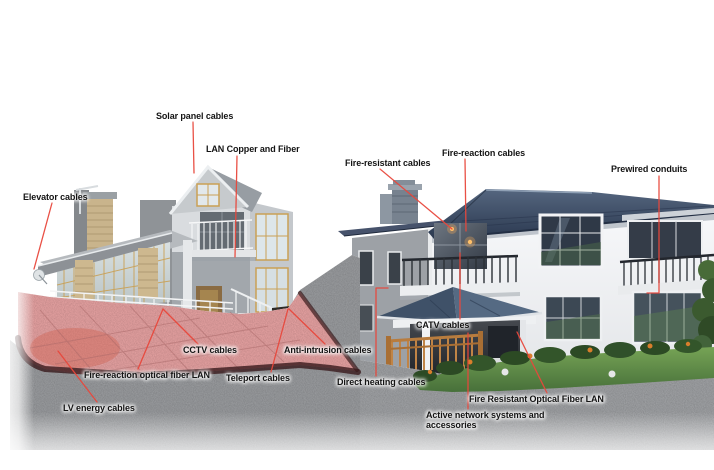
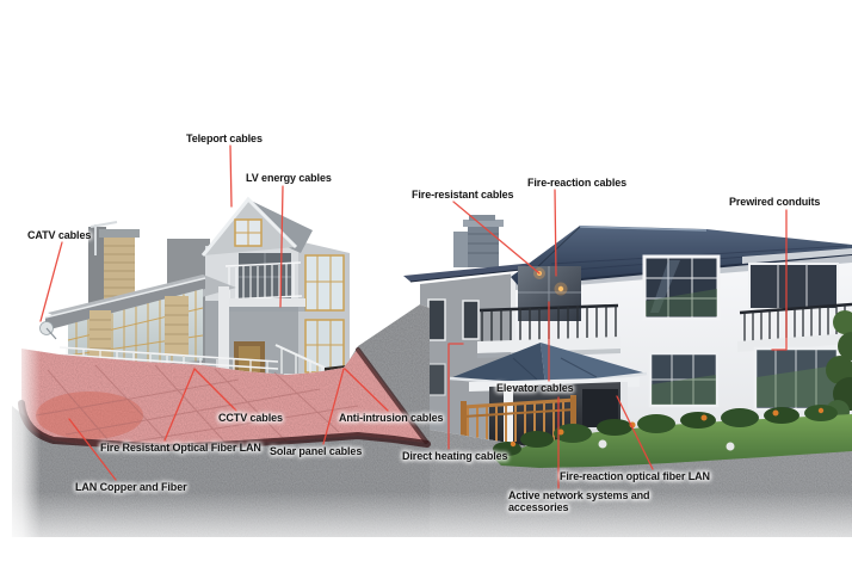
- Solar panel cables
+ Teleport cables
- LAN Copper and Fiber
+ LV energy cables
- Elevator cables
+ CATV cables
  Fire-resistant cables
  Fire-reaction cables
  Prewired conduits
- CATV cables
+ Elevator cables
  CCTV cables
  Anti-intrusion cables
- Fire-reaction optical fiber LAN
+ Fire Resistant Optical Fiber LAN
- Teleport cables
+ Solar panel cables
  Direct heating cables
- LV energy cables
+ LAN Copper and Fiber
- Fire Resistant Optical Fiber LAN
+ Fire-reaction optical fiber LAN
  Active network systems and accessories
